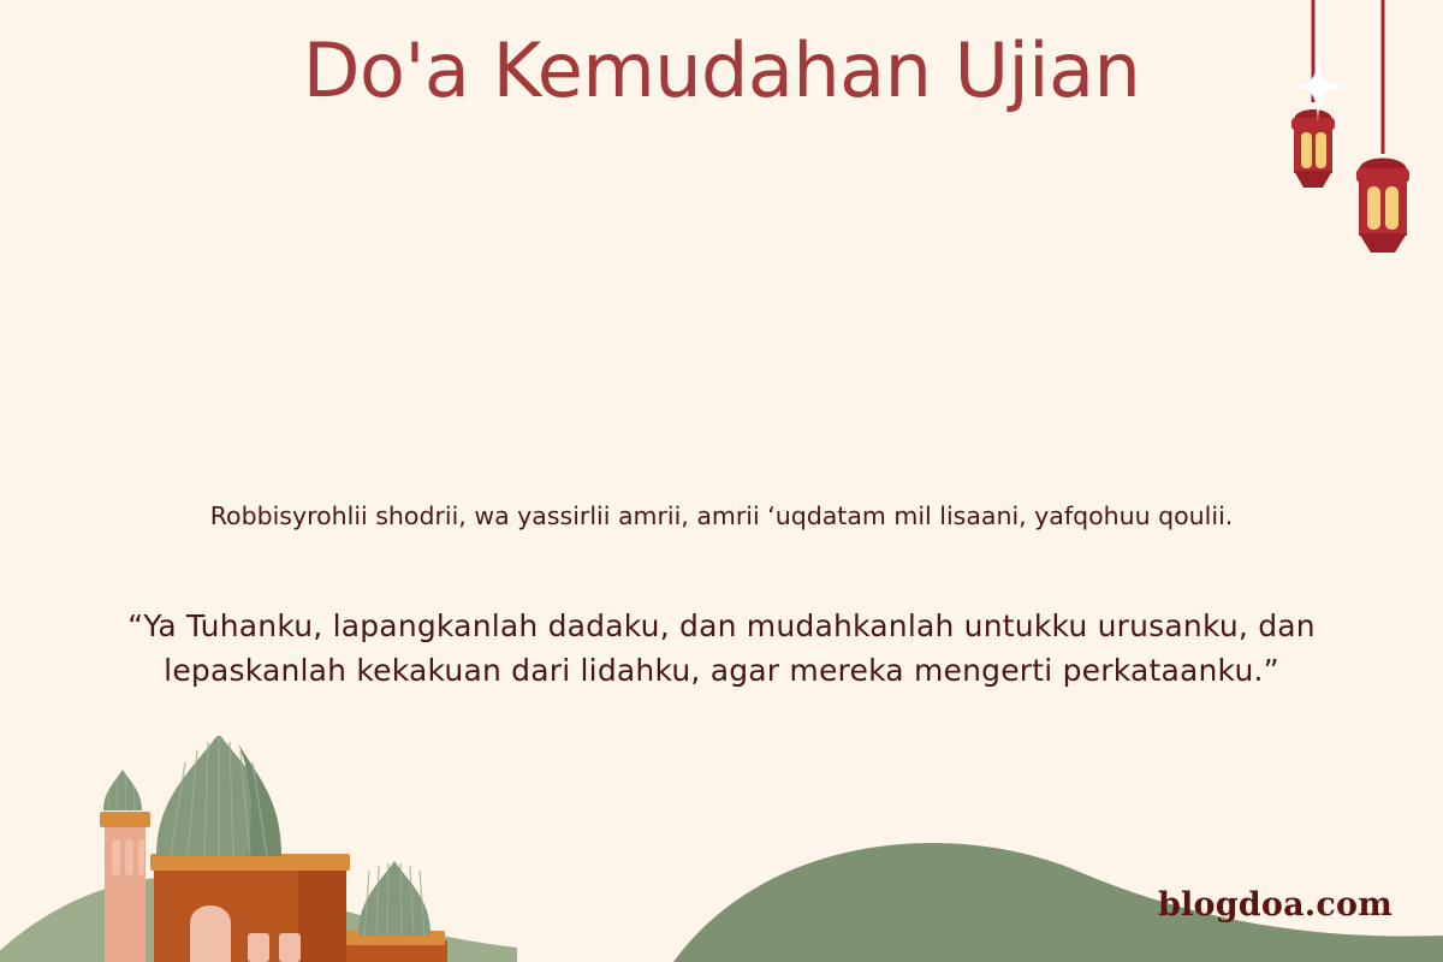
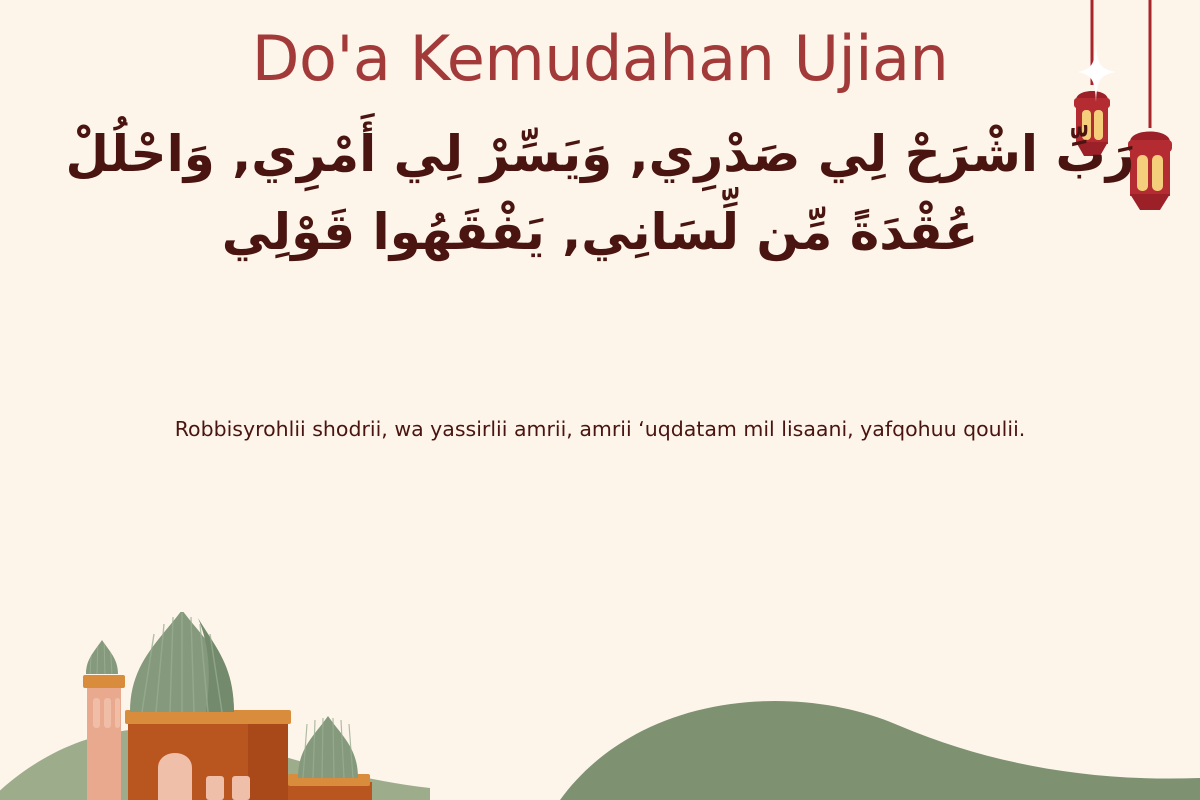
  Do'a Kemudahan Ujian
+ رَبِّ اشْرَحْ لِي صَدْرِي, وَيَسِّرْ لِي أَمْرِي, وَاحْلُلْ
+ عُقْدَةً مِّن لِّسَانِي, يَفْقَهُوا قَوْلِي
  Robbisyrohlii shodrii, wa yassirlii amrii, amrii ‘uqdatam mil lisaani, yafqohuu qoulii.
- “Ya Tuhanku, lapangkanlah dadaku, dan mudahkanlah untukku urusanku, dan lepaskanlah kekakuan dari lidahku, agar mereka mengerti perkataanku.”
- blogdoa.com
